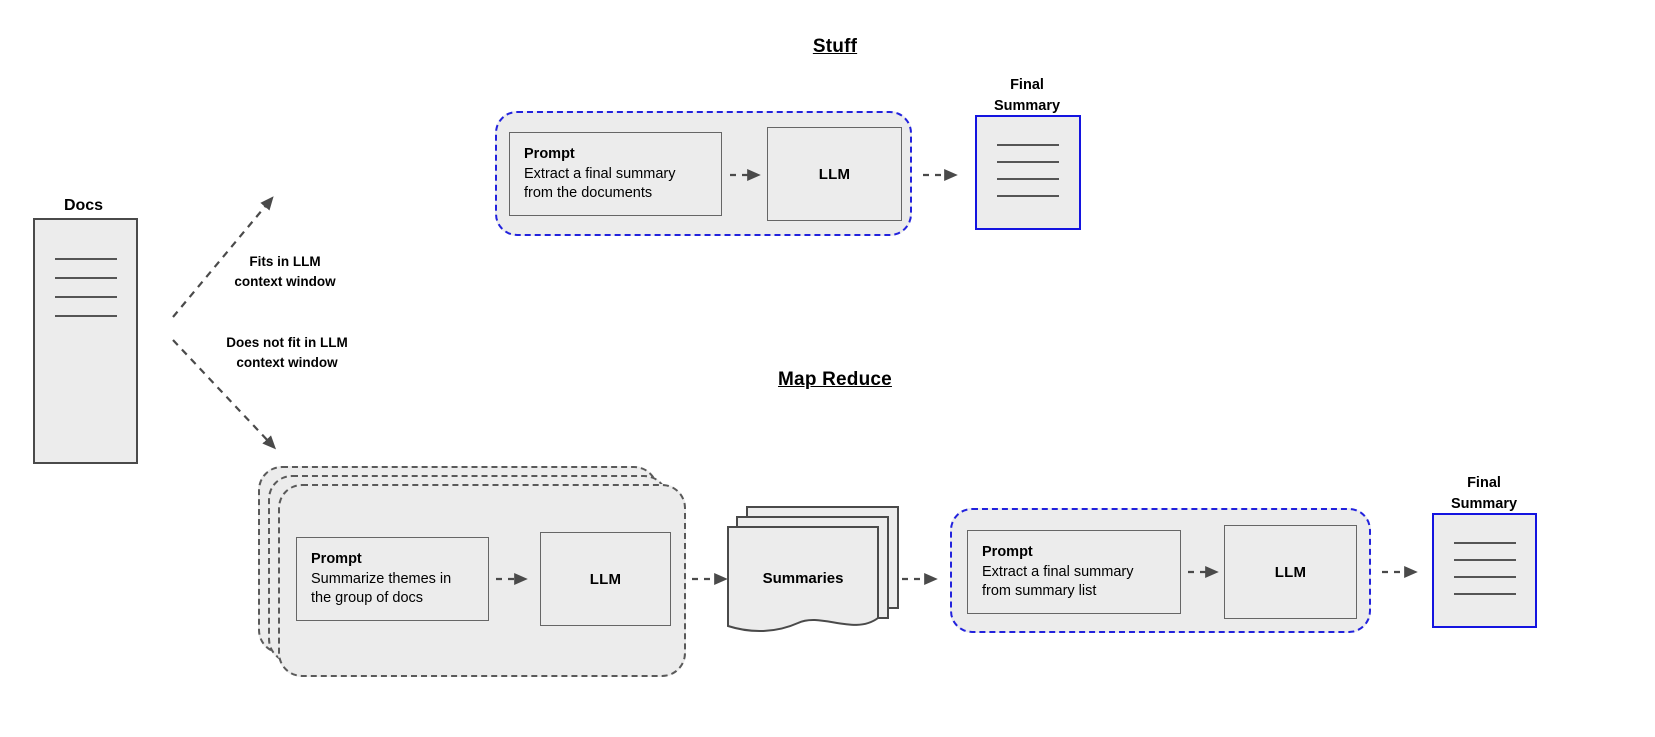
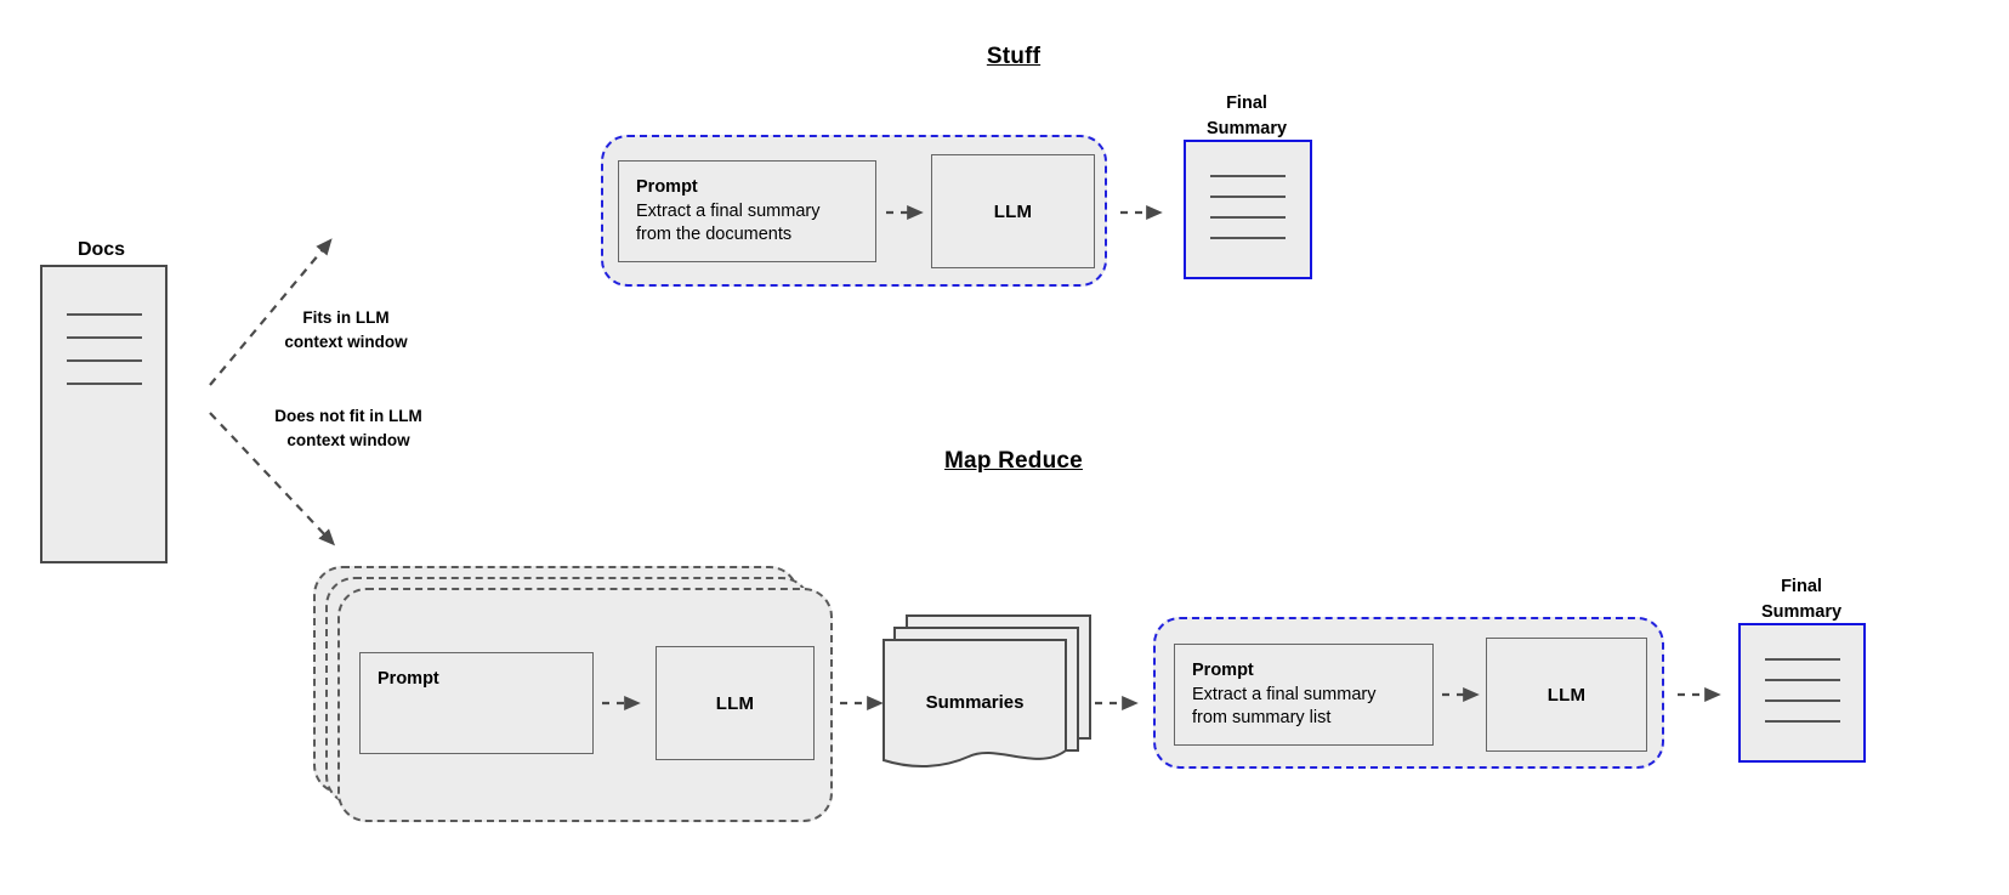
  Docs
  Fits in LLM
  context window
  Does not fit in LLM
  context window
  Stuff
  Prompt
  Extract a final summary
  from the documents
  LLM
  Final
  Summary
  Map Reduce
  Prompt
- Summarize themes in
- the group of docs
  LLM
  Summaries
  Prompt
  Extract a final summary
  from summary list
  LLM
  Final
  Summary
